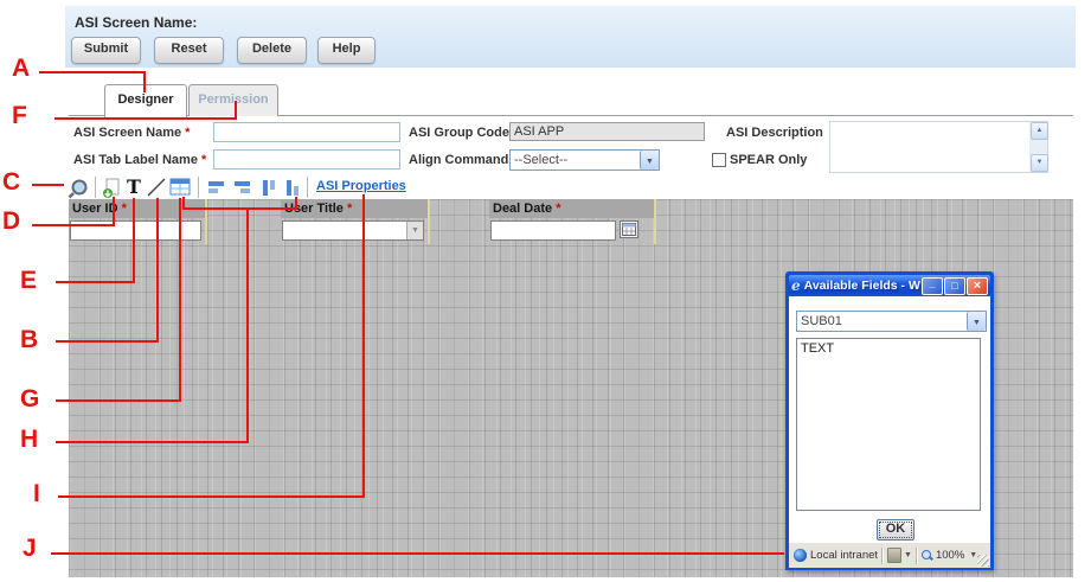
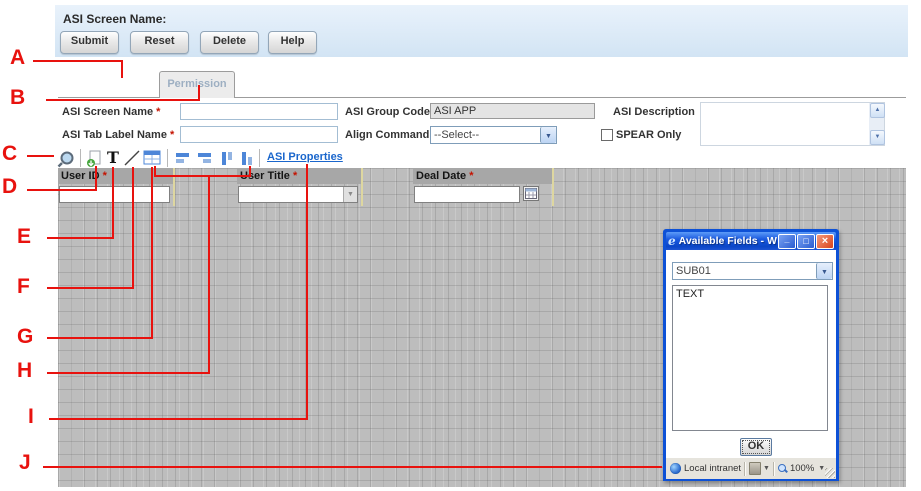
  ASI Screen Name:
  Submit
  Reset
  Delete
  Help
- Designer
  Permission
  ASI Screen Name *
  ASI Group Code
  ASI APP
  ASI Description
  ASI Tab Label Name *
  Align Command
  --Select--
  SPEAR Only
  T
  ASI Properties
  User I *
  er Title *
  Deal Date *
  e
  Available Fields - W
  _
  □
  ×
  SUB01
  TEXT
  OK
  Local intranet
  100%
  A
- F
+ B
  C
  D
  E
- B
+ F
  G
  H
  I
  J
